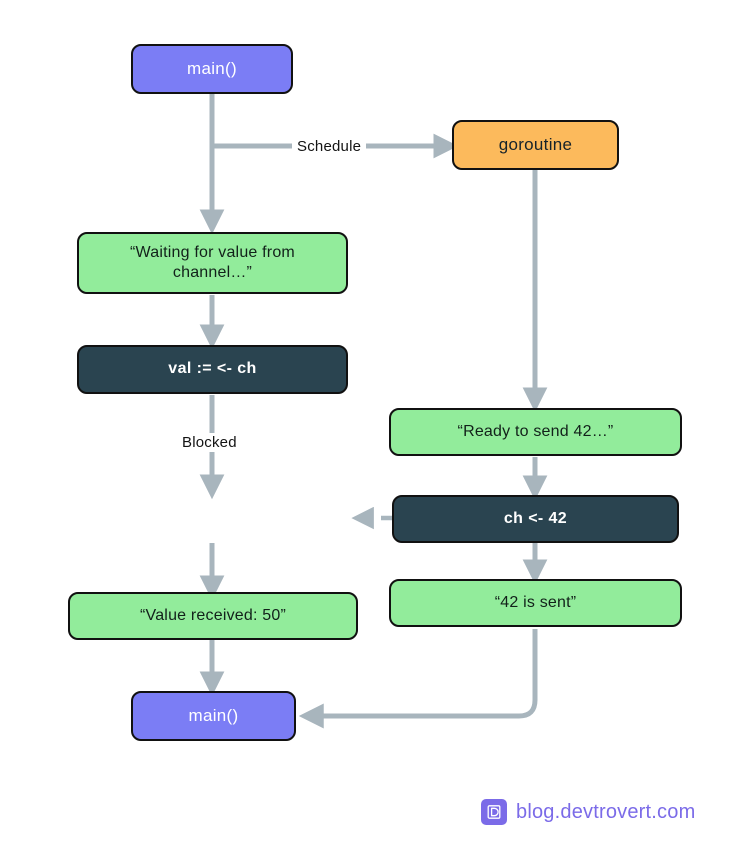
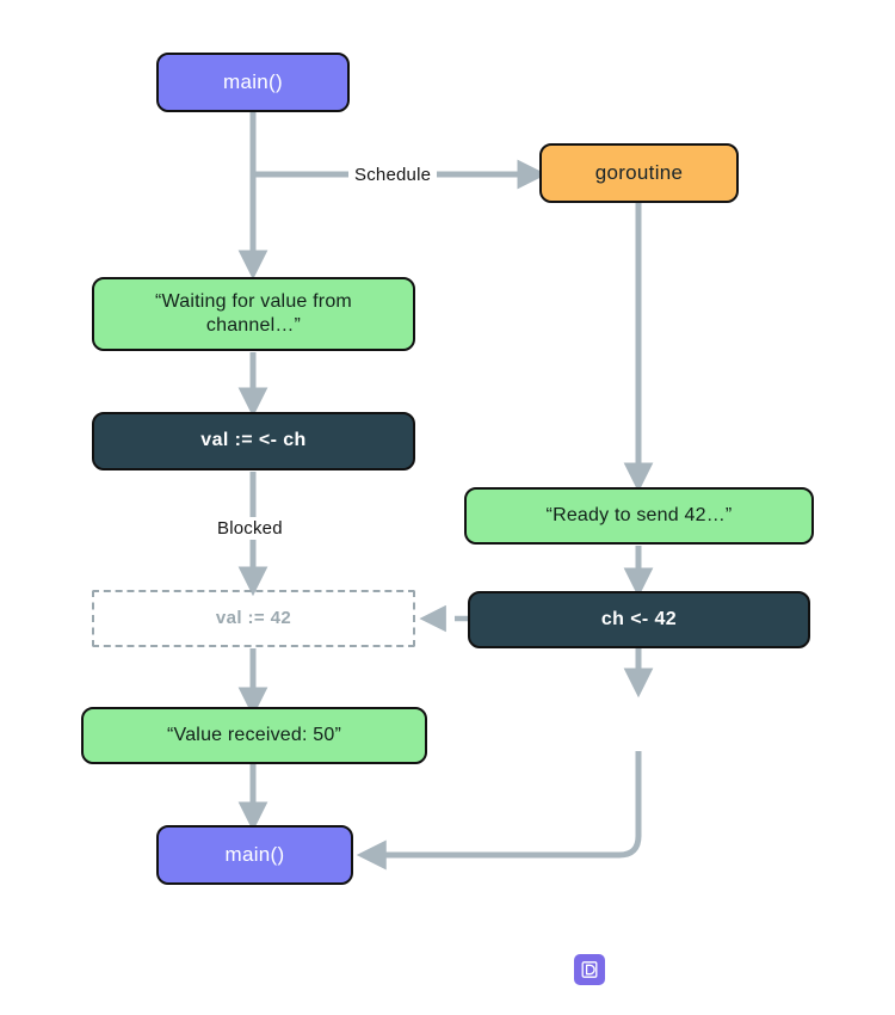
  main()
  goroutine
  “Waiting for value from channel…”
  val := <- ch
+ val := 42
  “Value received: 50”
  main()
  “Ready to send 42…”
  ch <- 42
- “42 is sent”
  Schedule
  Blocked
- blog.devtrovert.com
